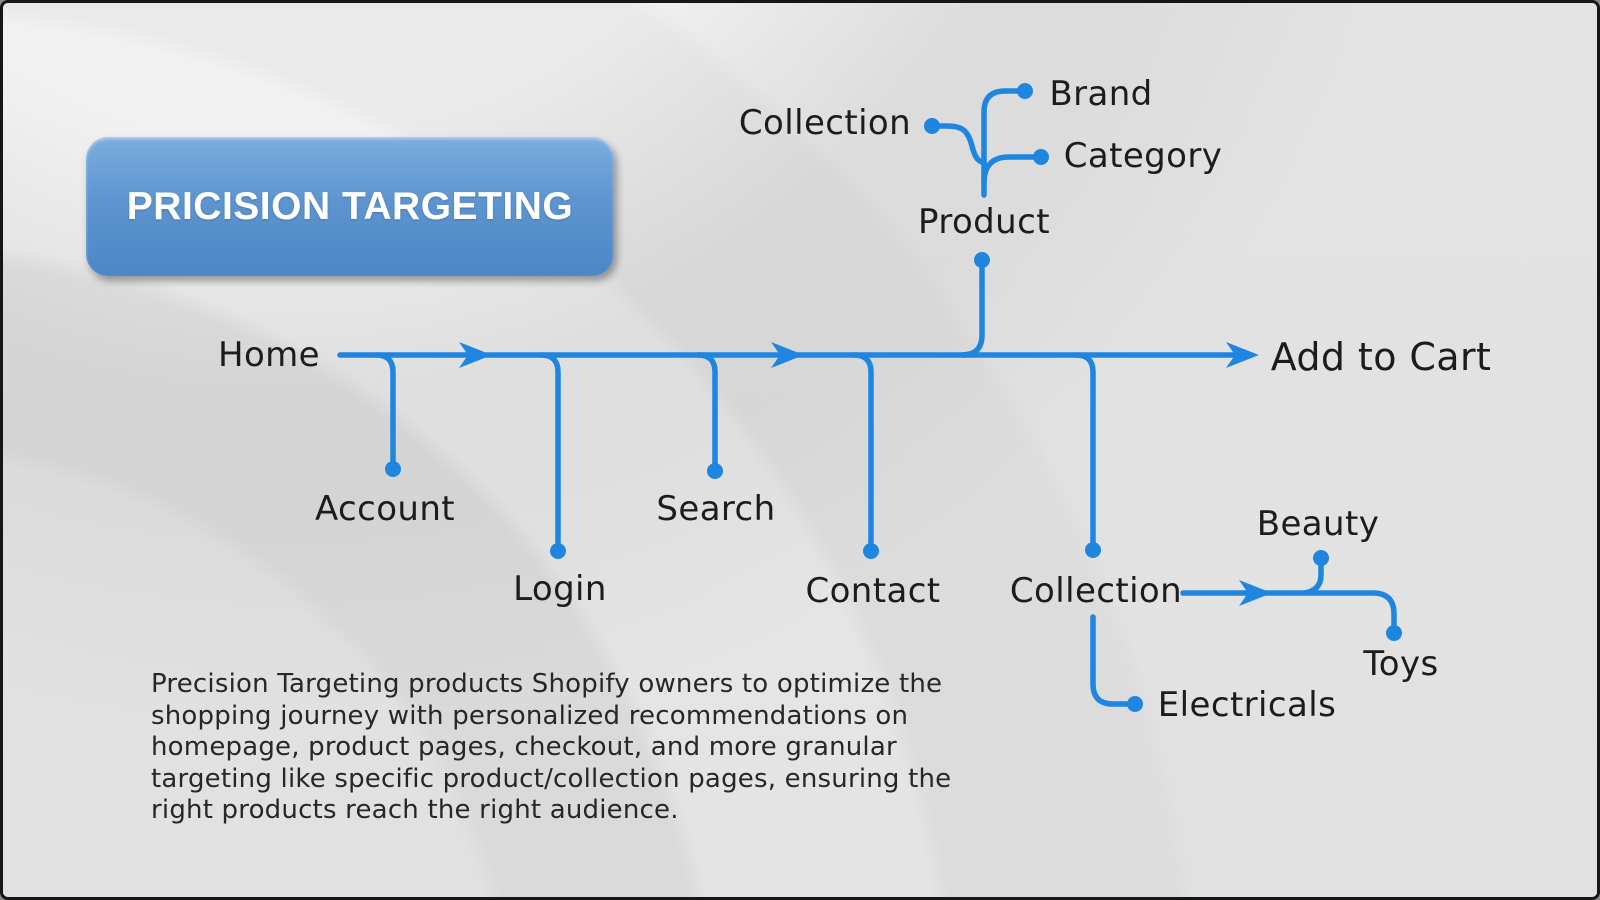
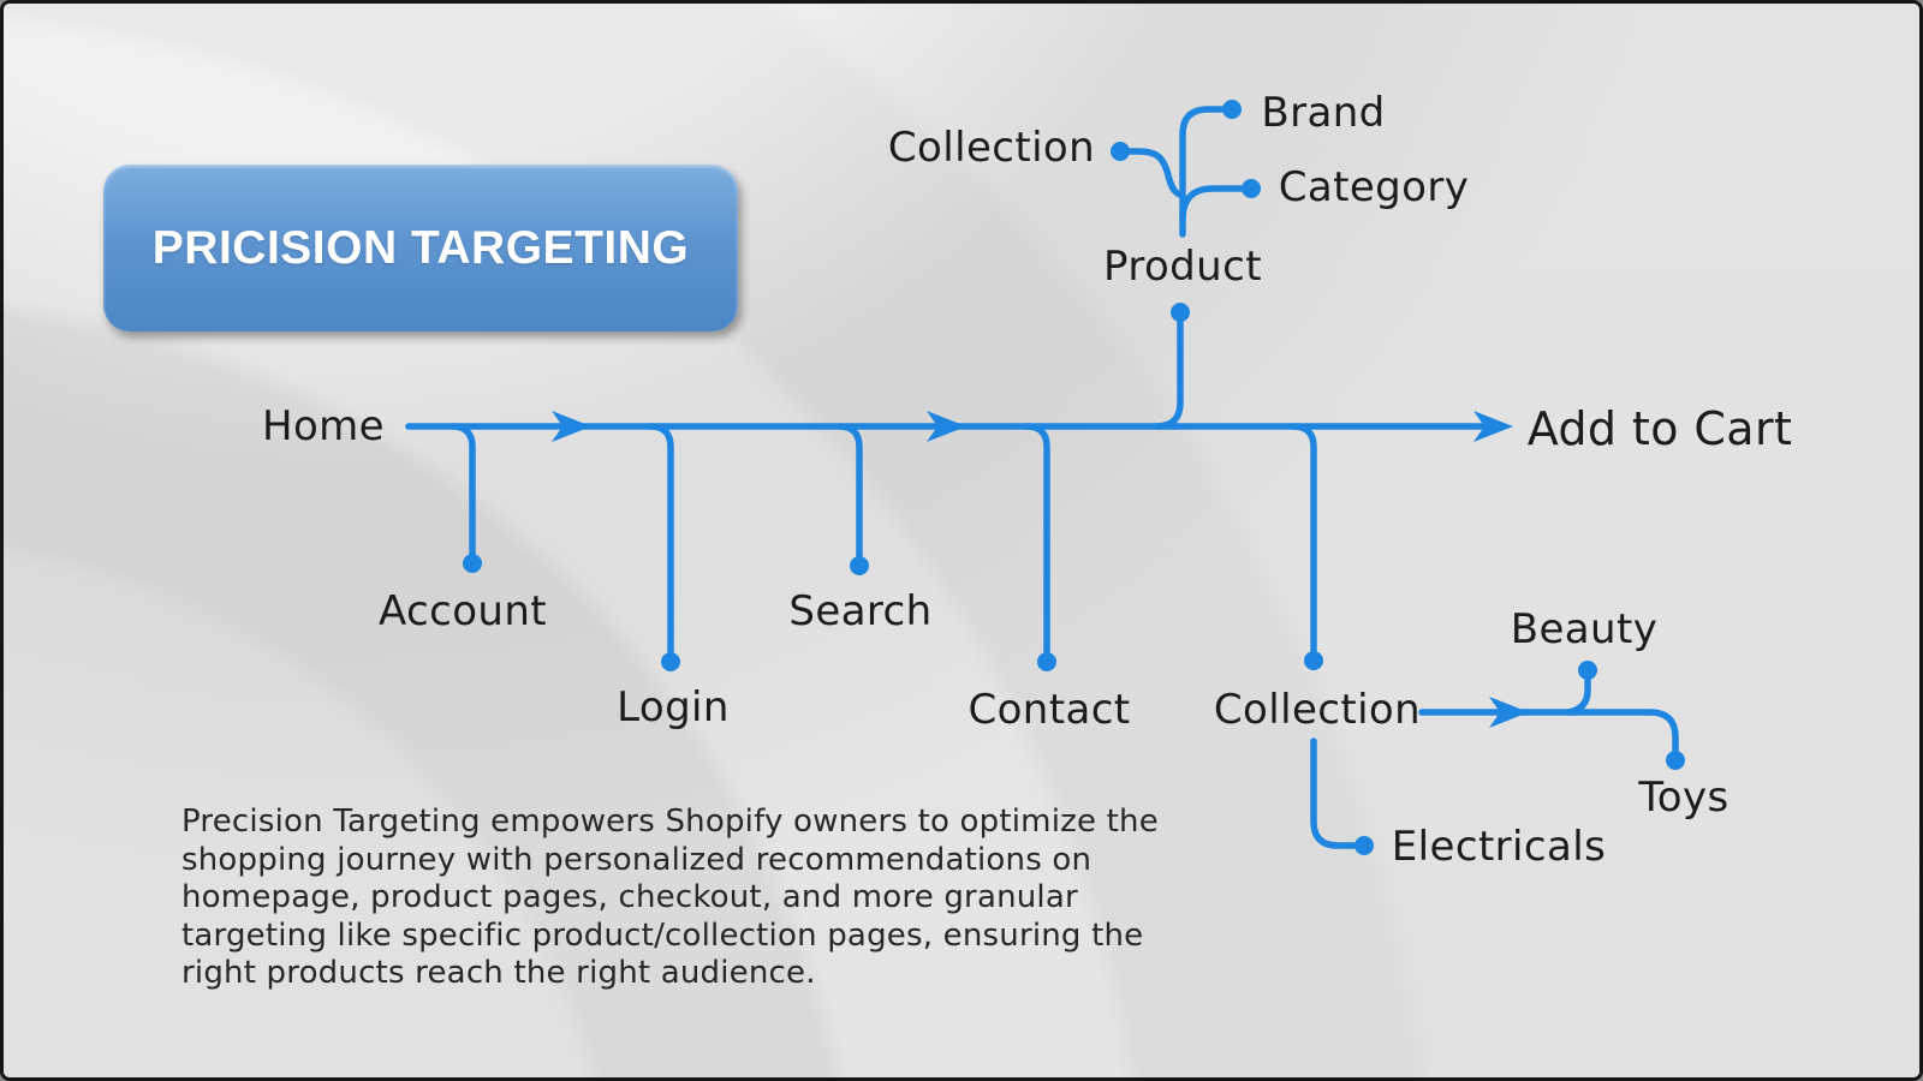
  PRICISION TARGETING
  Home
  Account
  Login
  Search
  Contact
  Collection
  Product
  Collection
  Brand
  Category
  Beauty
  Toys
  Electricals
  Add to Cart
- Precision Targeting products Shopify owners to optimize the
+ Precision Targeting empowers Shopify owners to optimize the
  shopping journey with personalized recommendations on
  homepage, product pages, checkout, and more granular
  targeting like specific product/collection pages, ensuring the
  right products reach the right audience.
